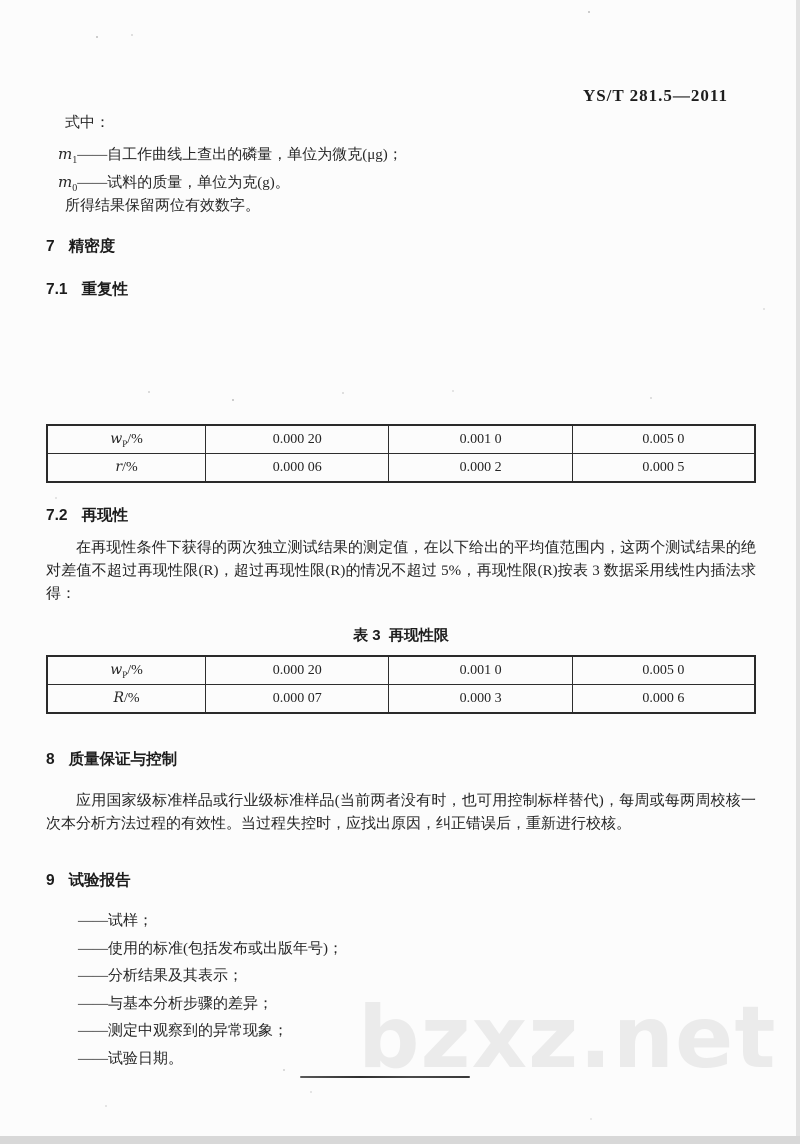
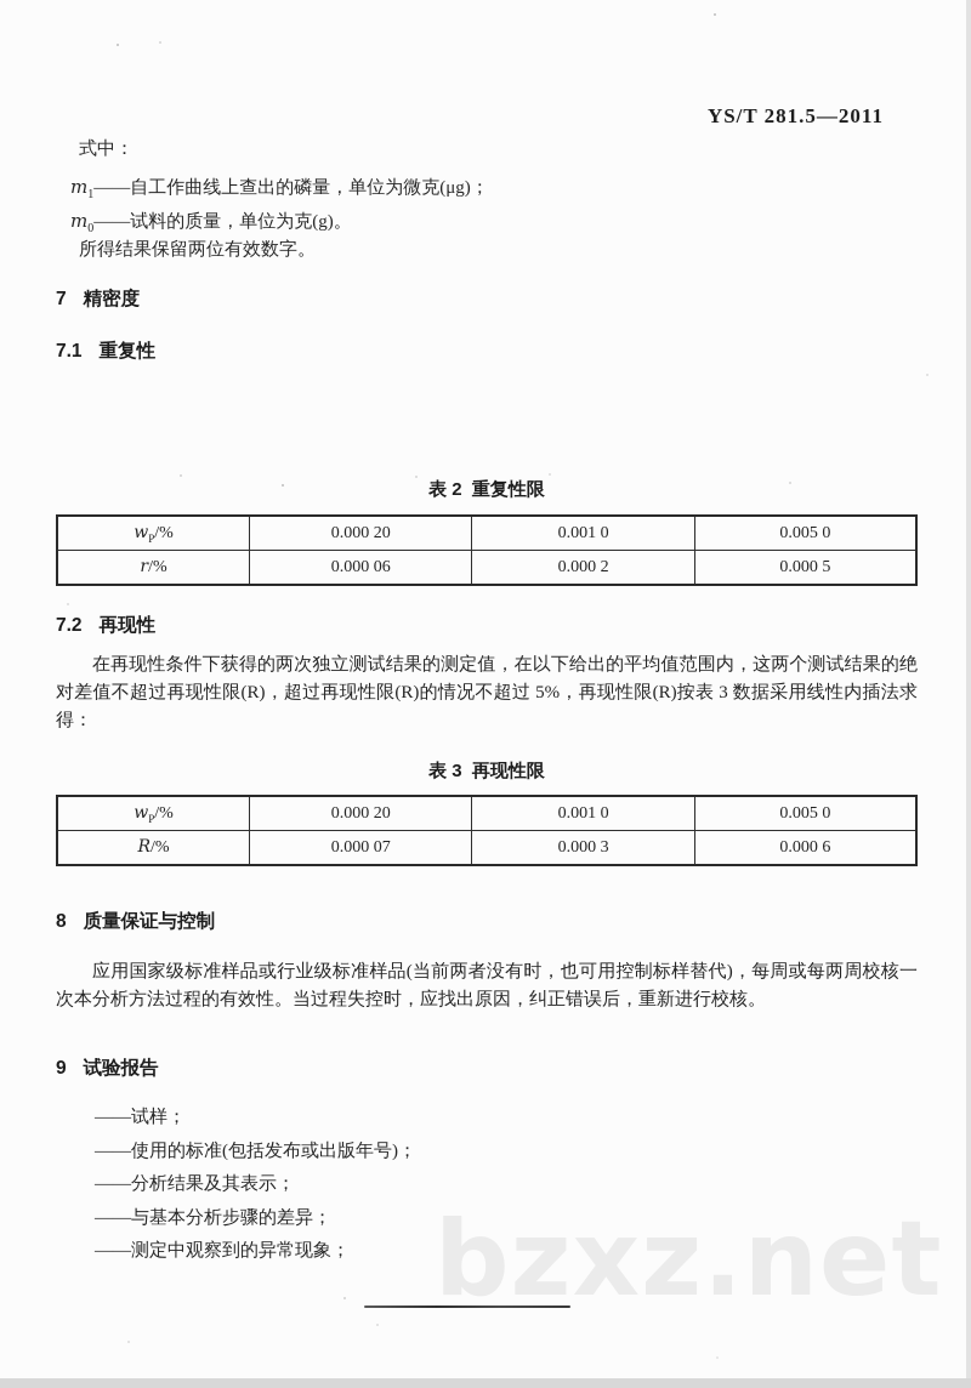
  YS/T 281.5—2011
  式中：
  m1——自工作曲线上查出的磷量，单位为微克(μg)；
  m0——试料的质量，单位为克(g)。
  所得结果保留两位有效数字。
  7 精密度
  7.1 重复性
+ 表 2 重复性限
  wP/%	0.000 20	0.001 0	0.005 0
  r/%	0.000 06	0.000 2	0.000 5
  7.2 再现性
  在再现性条件下获得的两次独立测试结果的测定值，在以下给出的平均值范围内，这两个测试结果的绝对差值不超过再现性限(R)，超过再现性限(R)的情况不超过 5%，再现性限(R)按表 3 数据采用线性内插法求得：
  表 3 再现性限
  wP/%	0.000 20	0.001 0	0.005 0
  R/%	0.000 07	0.000 3	0.000 6
  8 质量保证与控制
  应用国家级标准样品或行业级标准样品(当前两者没有时，也可用控制标样替代)，每周或每两周校核一次本分析方法过程的有效性。当过程失控时，应找出原因，纠正错误后，重新进行校核。
  9 试验报告
  ——试样；
  ——使用的标准(包括发布或出版年号)；
  ——分析结果及其表示；
  ——与基本分析步骤的差异；
  ——测定中观察到的异常现象；
- ——试验日期。
  bzxz.net
